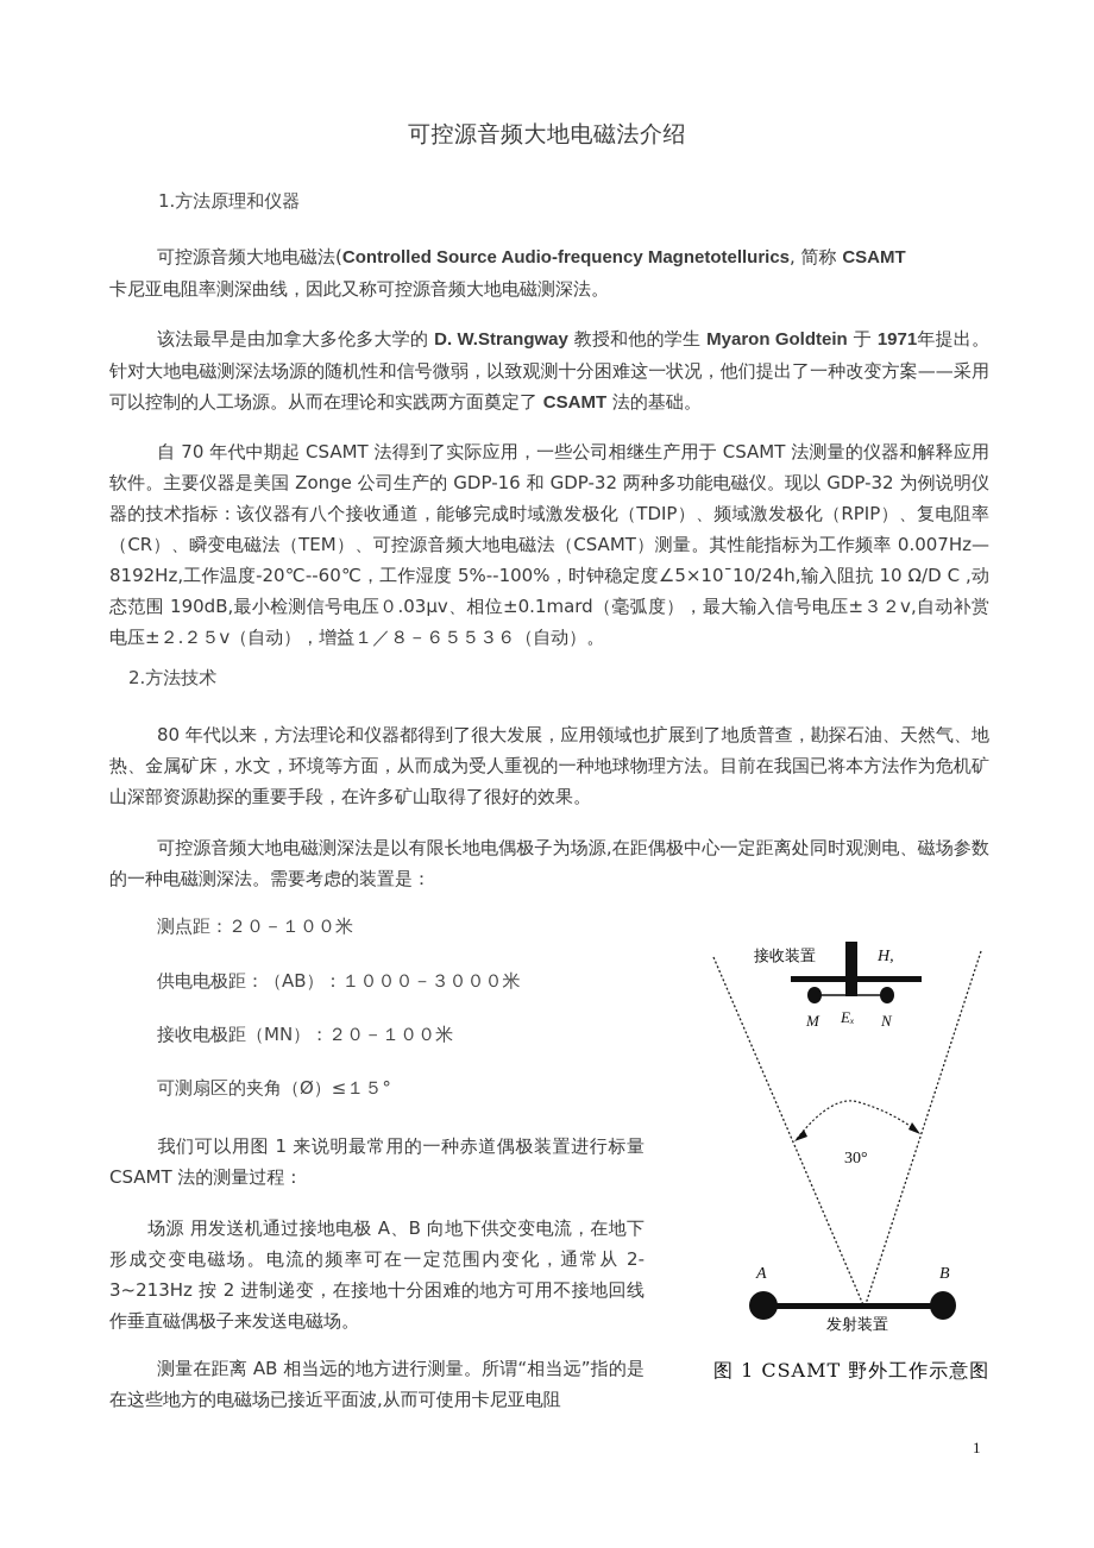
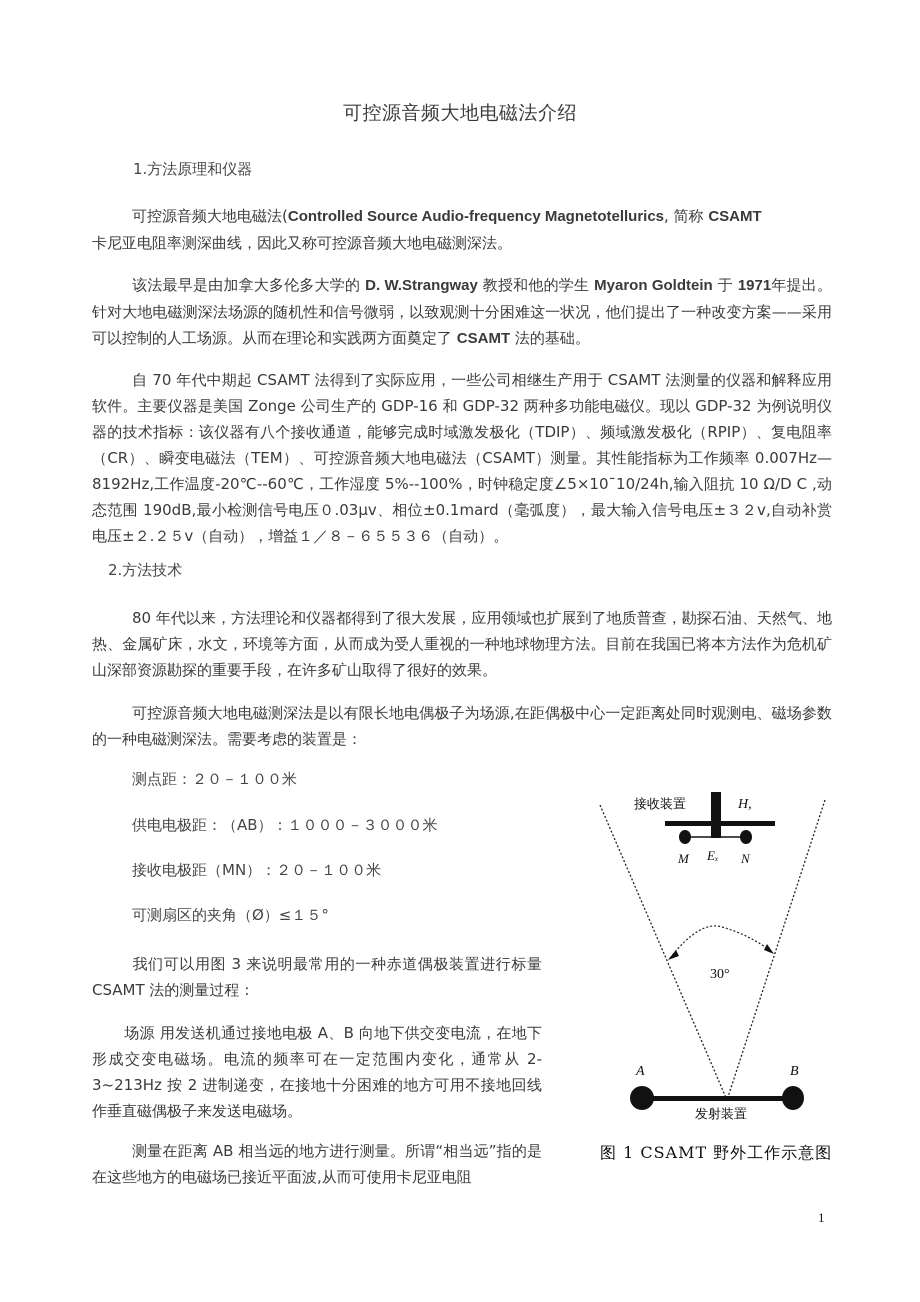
  可控源音频大地电磁法介绍
  1.方法原理和仪器
  可控源音频大地电磁法(Controlled Source Audio-frequency Magnetotellurics, 简称 CSAMT
  卡尼亚电阻率测深曲线，因此又称可控源音频大地电磁测深法。
  该法最早是由加拿大多伦多大学的 D. W.Strangway 教授和他的学生 Myaron Goldtein 于 1971年提出。针对大地电磁测深法场源的随机性和信号微弱，以致观测十分困难这一状况，他们提出了一种改变方案——采用可以控制的人工场源。从而在理论和实践两方面奠定了 CSAMT 法的基础。
  自 70 年代中期起 CSAMT 法得到了实际应用，一些公司相继生产用于 CSAMT 法测量的仪器和解释应用软件。主要仪器是美国 Zonge 公司生产的 GDP-16 和 GDP-32 两种多功能电磁仪。现以 GDP-32 为例说明仪器的技术指标：该仪器有八个接收通道，能够完成时域激发极化（TDIP）、频域激发极化（RPIP）、复电阻率（CR）、瞬变电磁法（TEM）、可控源音频大地电磁法（CSAMT）测量。其性能指标为工作频率 0.007Hz—8192Hz,工作温度-20℃--60℃，工作湿度 5%--100%，时钟稳定度∠5×10¯10/24h,输入阻抗 10 Ω/D C ,动态范围 190dB,最小检测信号电压０.03μv、相位±0.1mard（毫弧度），最大输入信号电压±３２v,自动补赏电压±２.２５v（自动），增益１／８－６５５３６（自动）。
  2.方法技术
  80 年代以来，方法理论和仪器都得到了很大发展，应用领域也扩展到了地质普查，勘探石油、天然气、地热、金属矿床，水文，环境等方面，从而成为受人重视的一种地球物理方法。目前在我国已将本方法作为危机矿山深部资源勘探的重要手段，在许多矿山取得了很好的效果。
  可控源音频大地电磁测深法是以有限长地电偶极子为场源,在距偶极中心一定距离处同时观测电、磁场参数的一种电磁测深法。需要考虑的装置是：
  测点距：２０－１００米
  供电电极距：（AB）：１０００－３０００米
  接收电极距（MN）：２０－１００米
  可测扇区的夹角（Ø）≤１５°
- 我们可以用图 1 来说明最常用的一种赤道偶极装置进行标量 CSAMT 法的测量过程：
+ 我们可以用图 3 来说明最常用的一种赤道偶极装置进行标量 CSAMT 法的测量过程：
  场源 用发送机通过接地电极 A、B 向地下供交变电流，在地下形成交变电磁场。电流的频率可在一定范围内变化，通常从 2-3~213Hz 按 2 进制递变，在接地十分困难的地方可用不接地回线作垂直磁偶极子来发送电磁场。
  测量在距离 AB 相当远的地方进行测量。所谓“相当远”指的是在这些地方的电磁场已接近平面波,从而可使用卡尼亚电阻
  接收装置
  H,
  M
  Eₓ
  N
  30°
  A
  B
  发射装置
  图 1 CSAMT 野外工作示意图
  1
